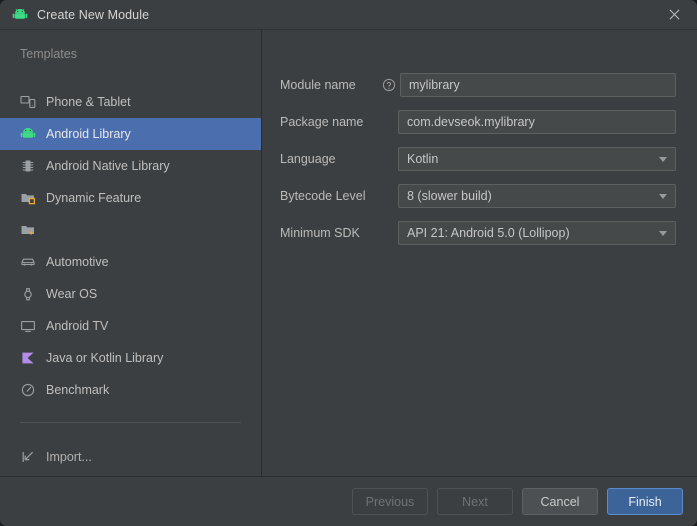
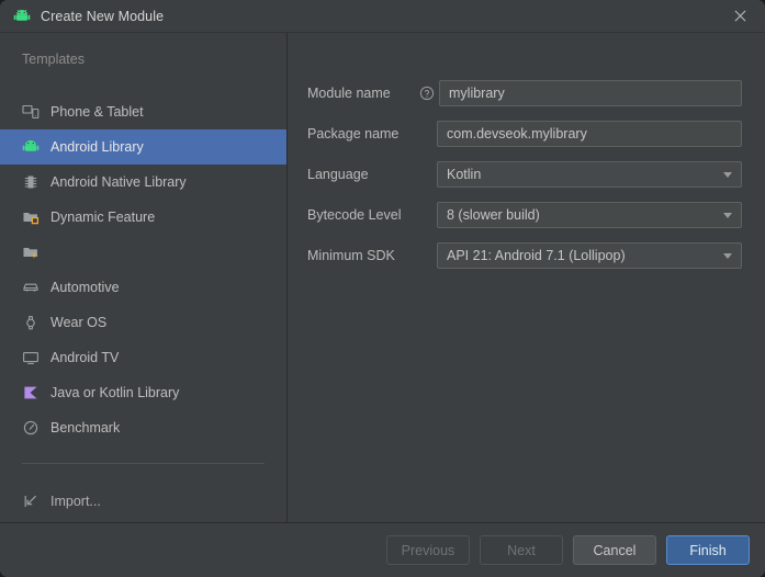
  Create New Module
  Templates
  Phone & Tablet
  Android Library
  Android Native Library
  Dynamic Feature
  Automotive
  Wear OS
  Android TV
  Java or Kotlin Library
  Benchmark
  Import...
  Module name
  mylibrary
  Package name
  com.devseok.mylibrary
  Language
  Kotlin
  Bytecode Level
  8 (slower build)
  Minimum SDK
- API 21: Android 5.0 (Lollipop)
+ API 21: Android 7.1 (Lollipop)
  Previous
  Next
  Cancel
  Finish
